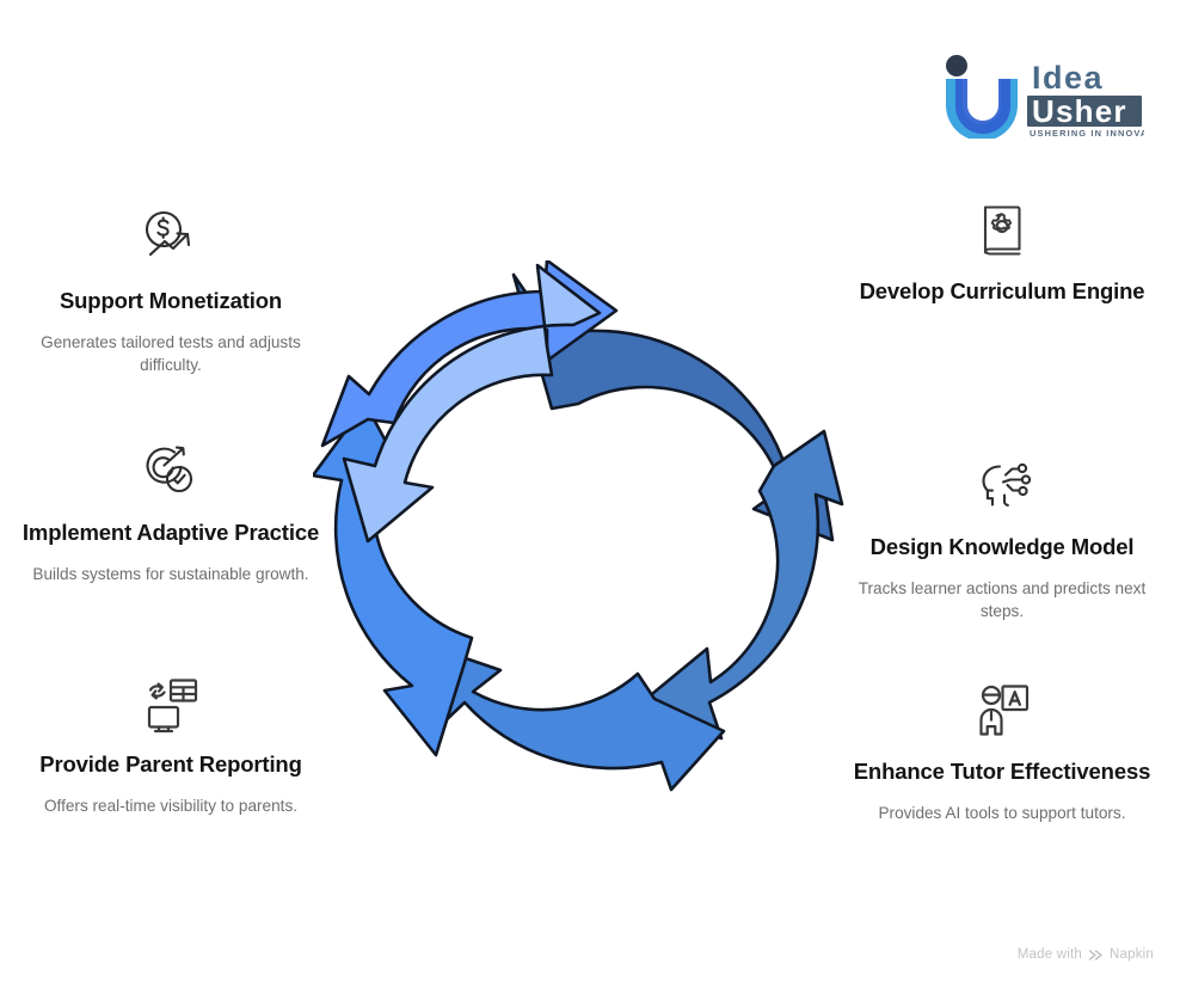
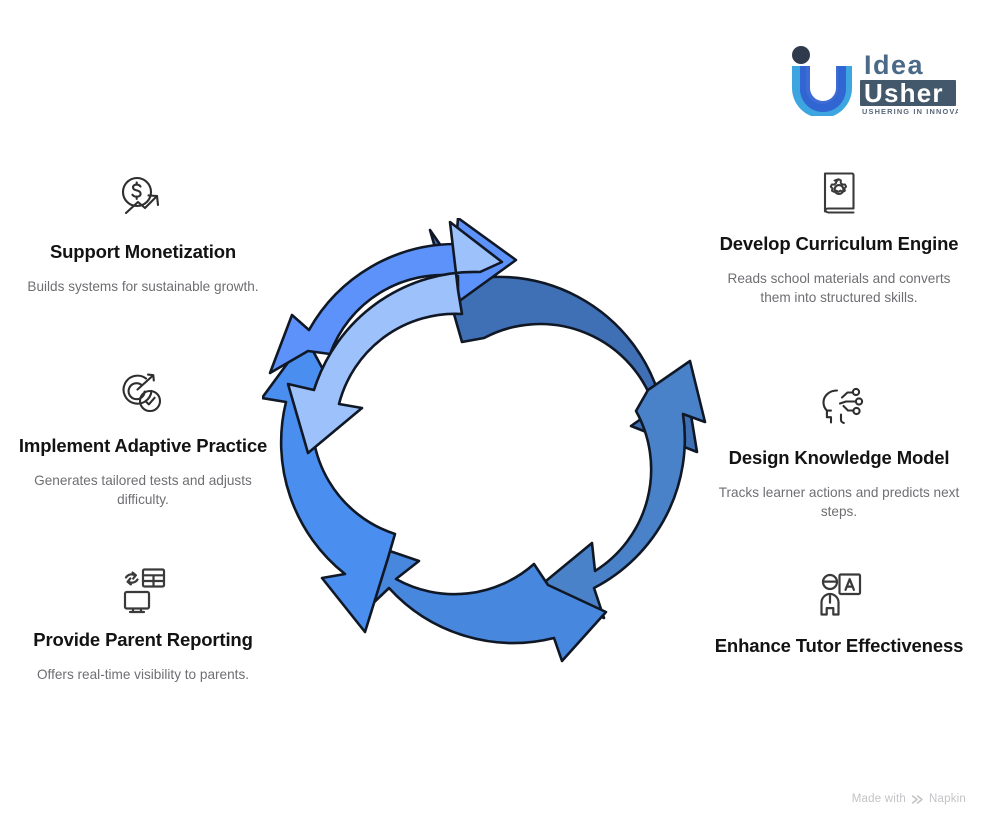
  Idea
  Usher
  USHERING IN INNOVA
  Support Monetization
- Generates tailored tests and adjusts difficulty.
+ Builds systems for sustainable growth.
  Implement Adaptive Practice
- Builds systems for sustainable growth.
+ Generates tailored tests and adjusts difficulty.
  Provide Parent Reporting
  Offers real-time visibility to parents.
  Develop Curriculum Engine
+ Reads school materials and converts them into structured skills.
  Design Knowledge Model
  Tracks learner actions and predicts next steps.
  Enhance Tutor Effectiveness
- Provides AI tools to support tutors.
  Made with
  Napkin
